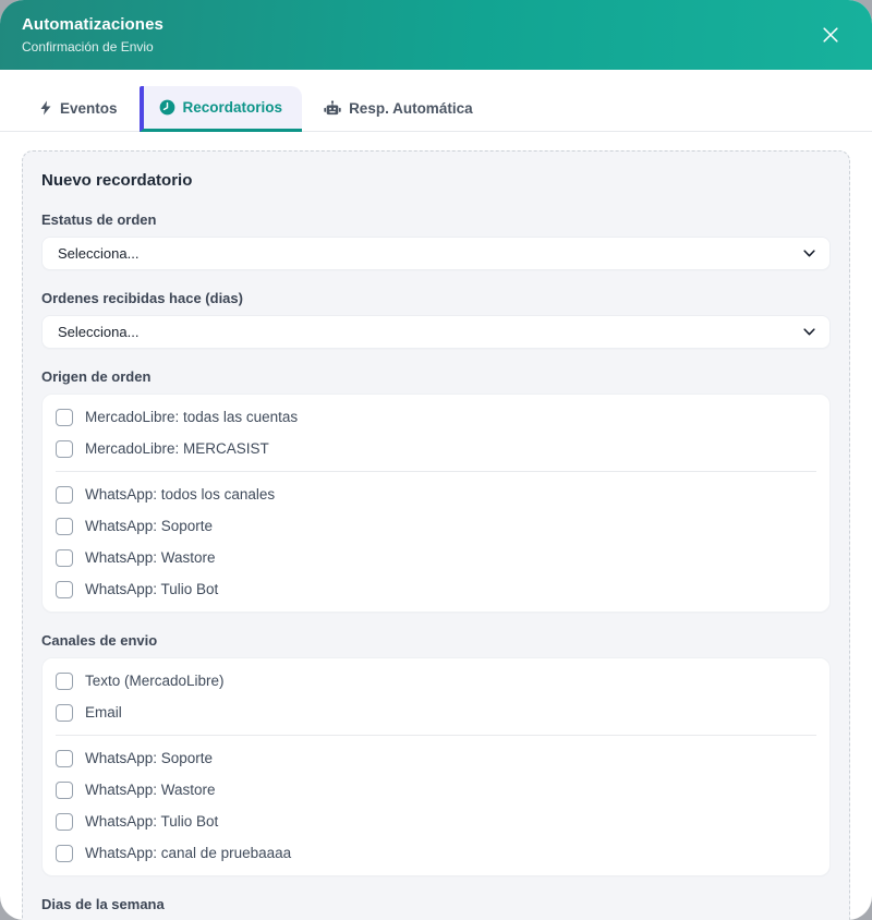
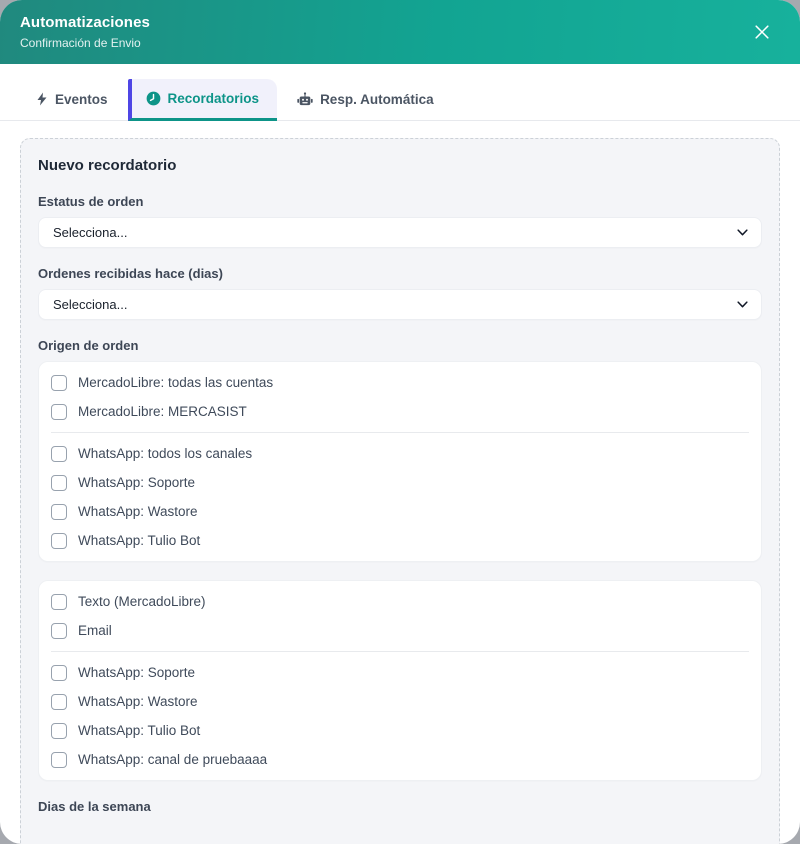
  Automatizaciones
  Confirmación de Envio
  Eventos
  Recordatorios
  Resp. Automática
  Nuevo recordatorio
  Estatus de orden
  Selecciona...
  Ordenes recibidas hace (dias)
  Selecciona...
  Origen de orden
  MercadoLibre: todas las cuentas
  MercadoLibre: MERCASIST
  WhatsApp: todos los canales
  WhatsApp: Soporte
  WhatsApp: Wastore
  WhatsApp: Tulio Bot
- Canales de envio
  Texto (MercadoLibre)
  Email
  WhatsApp: Soporte
  WhatsApp: Wastore
  WhatsApp: Tulio Bot
  WhatsApp: canal de pruebaaaa
  Dias de la semana
